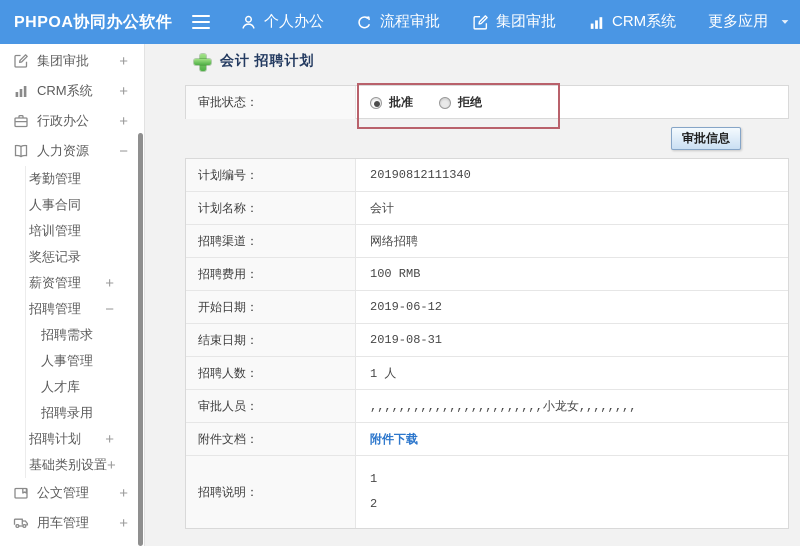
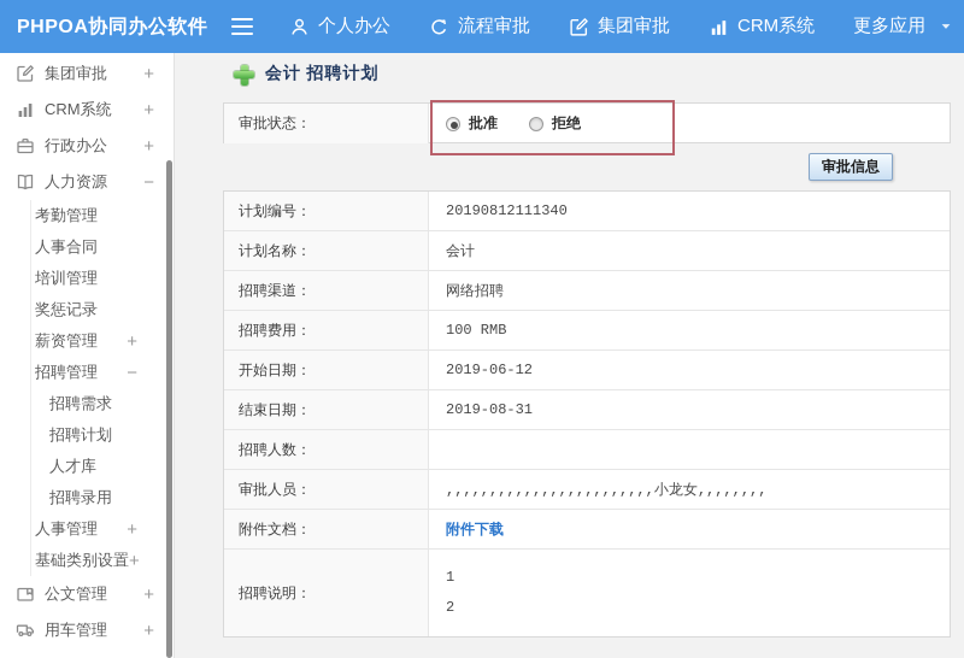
  PHPOA协同办公软件
  个人办公
  流程审批
  集团审批
  CRM系统
  更多应用
  集团审批
  +
  CRM系统
  +
  行政办公
  +
  人力资源
  −
  考勤管理
  人事合同
  培训管理
  奖惩记录
  薪资管理
  +
  招聘管理
  −
  招聘需求
- 人事管理
+ 招聘计划
  人才库
  招聘录用
- 招聘计划
+ 人事管理
  +
  基础类别设置
  +
  公文管理
  +
  用车管理
  +
  会计 招聘计划
  审批状态：
  批准
  拒绝
  审批信息
  计划编号：
  20190812111340
  计划名称：
  会计
  招聘渠道：
  网络招聘
  招聘费用：
  100 RMB
  开始日期：
  2019-06-12
  结束日期：
  2019-08-31
  招聘人数：
- 1 人
  审批人员：
  ,,,,,,,,,,,,,,,,,,,,,,,,小龙女,,,,,,,,
  附件文档：
  附件下载
  招聘说明：
  1
  2
